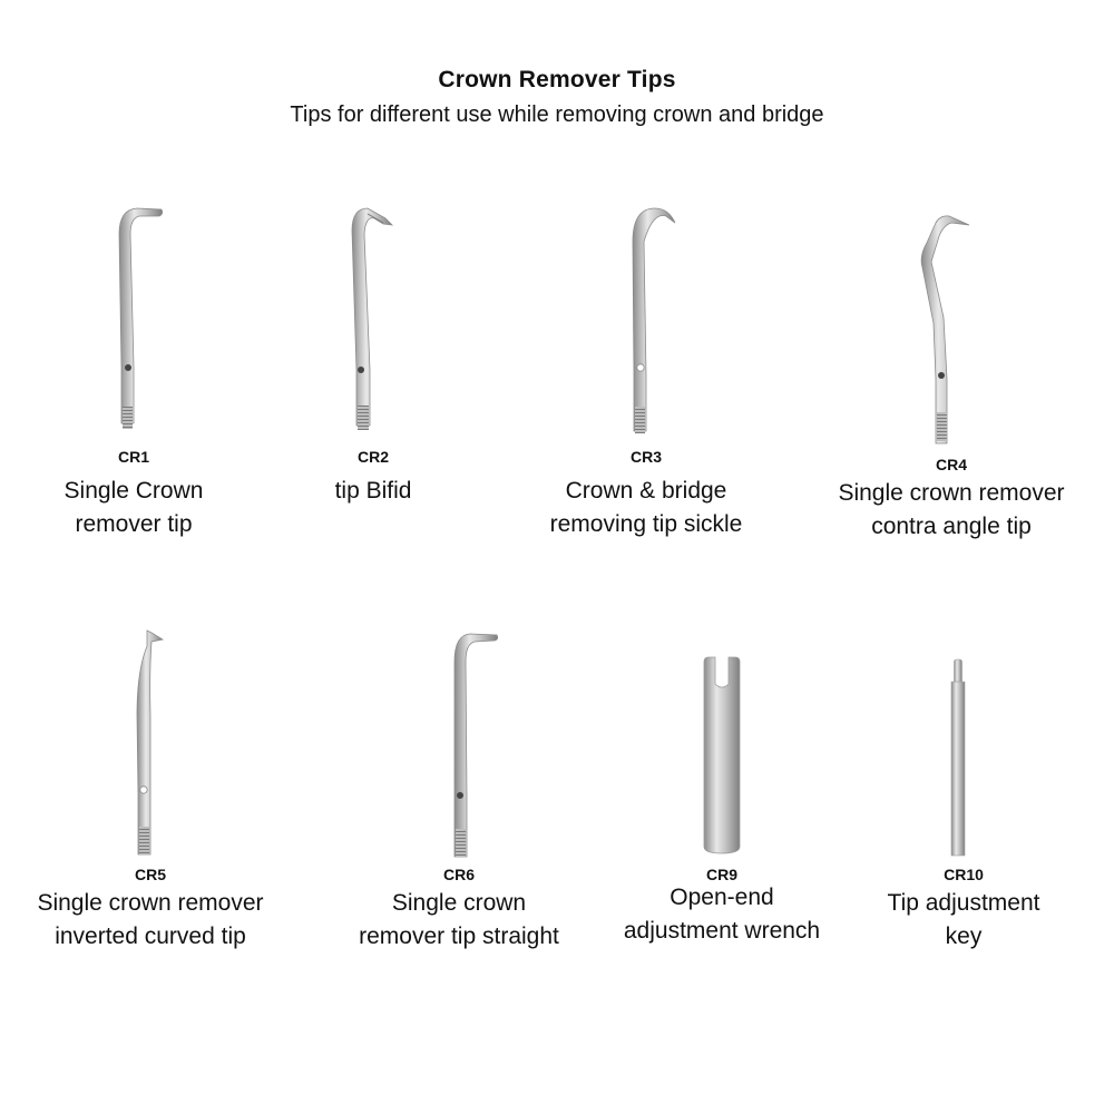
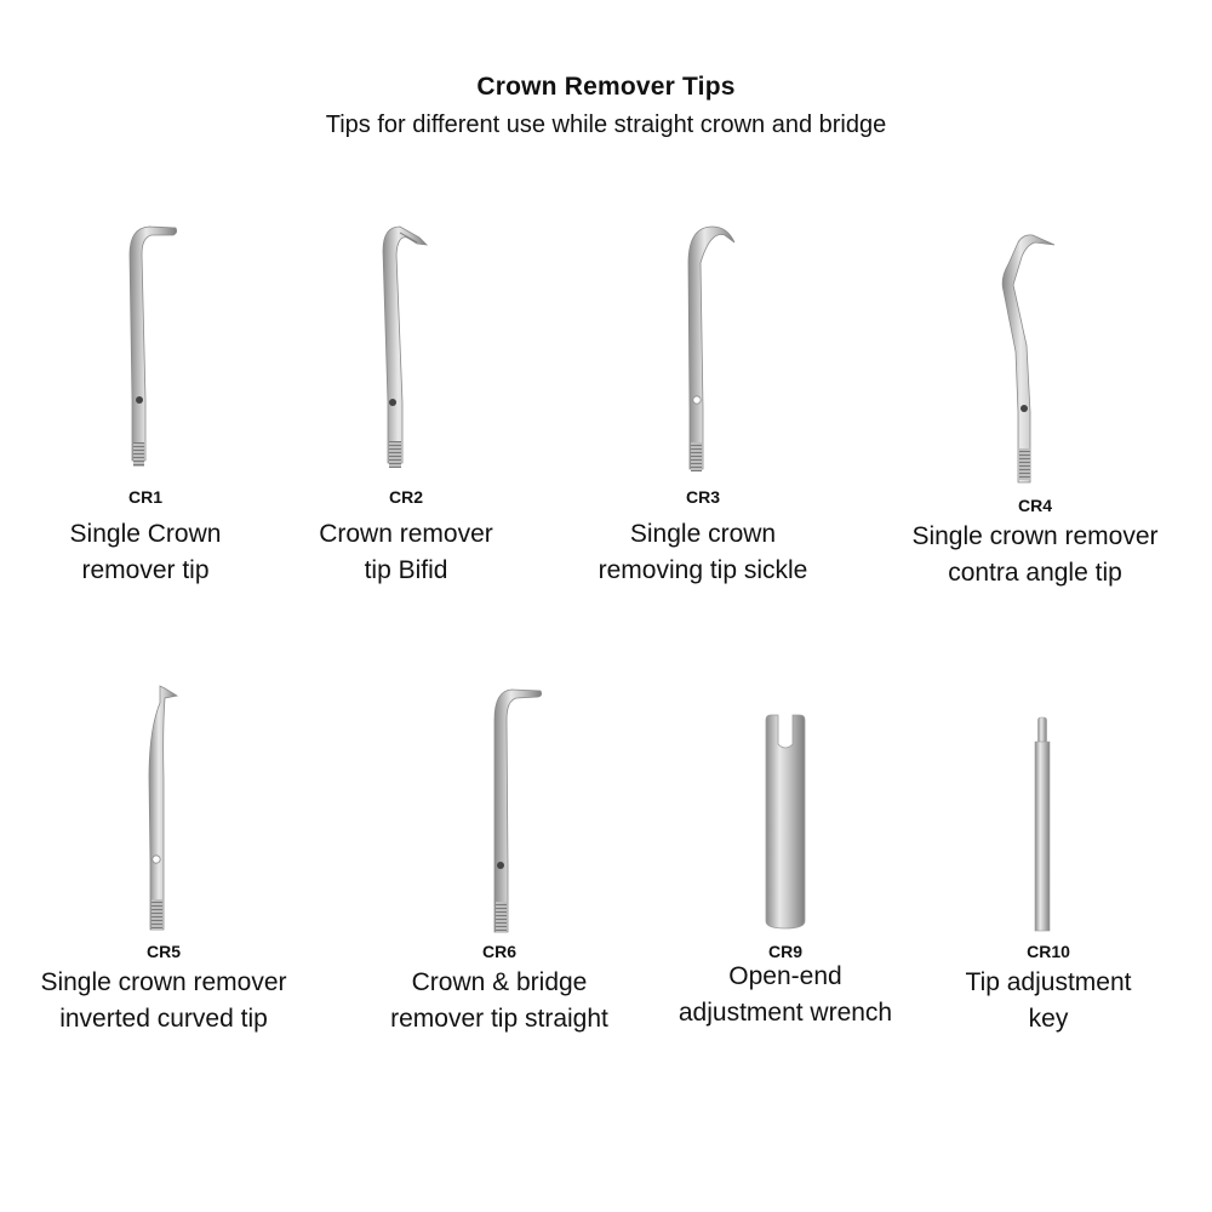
  Crown Remover Tips
- Tips for different use while removing crown and bridge
+ Tips for different use while straight crown and bridge
  CR1
  Single Crown
  remover tip
  CR2
+ Crown remover
  tip Bifid
  CR3
- Crown & bridge
+ Single crown
  removing tip sickle
  CR4
  Single crown remover
  contra angle tip
  CR5
  Single crown remover
  inverted curved tip
  CR6
- Single crown
+ Crown & bridge
  remover tip straight
  CR9
  Open-end
  adjustment wrench
  CR10
  Tip adjustment
  key
